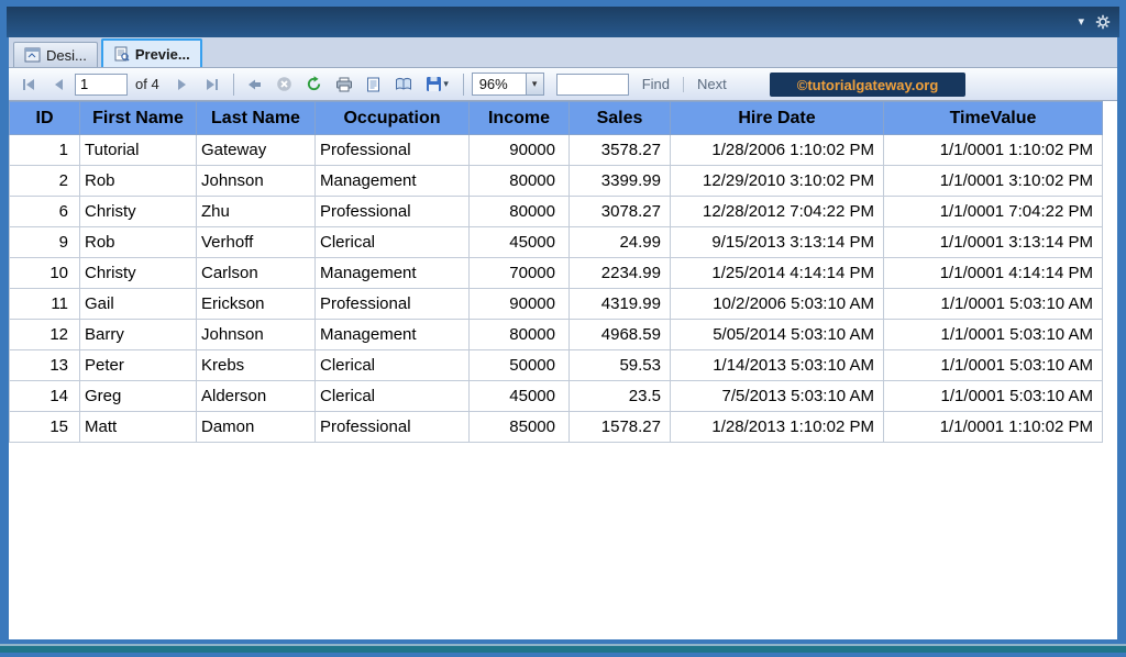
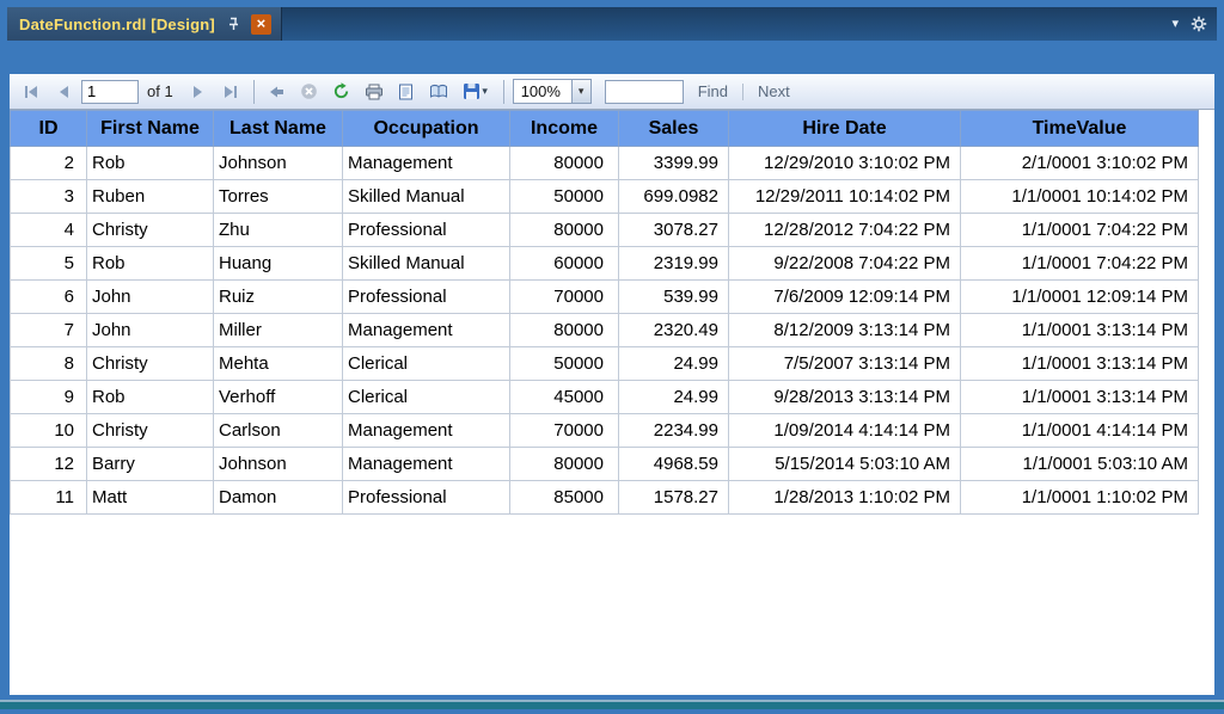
+ DateFunction.rdl [Design]
+ ×
  ▾
- Desi...
- Previe...
  1
- of 4
+ of 1
  ▾
- 96%
+ 100%
  ▾
  Find
  Next
- ©tutorialgateway.org
  ID	First Name	Last Name	Occupation	Income	Sales	Hire Date	TimeValue
- 1	Tutorial	Gateway	Professional	90000	3578.27	1/28/2006 1:10:02 PM	1/1/0001 1:10:02 PM
- 2	Rob	Johnson	Management	80000	3399.99	12/29/2010 3:10:02 PM	1/1/0001 3:10:02 PM
+ 2	Rob	Johnson	Management	80000	3399.99	12/29/2010 3:10:02 PM	2/1/0001 3:10:02 PM
+ 3	Ruben	Torres	Skilled Manual	50000	699.0982	12/29/2011 10:14:02 PM	1/1/0001 10:14:02 PM
- 6	Christy	Zhu	Professional	80000	3078.27	12/28/2012 7:04:22 PM	1/1/0001 7:04:22 PM
+ 4	Christy	Zhu	Professional	80000	3078.27	12/28/2012 7:04:22 PM	1/1/0001 7:04:22 PM
+ 5	Rob	Huang	Skilled Manual	60000	2319.99	9/22/2008 7:04:22 PM	1/1/0001 7:04:22 PM
+ 6	John	Ruiz	Professional	70000	539.99	7/6/2009 12:09:14 PM	1/1/0001 12:09:14 PM
+ 7	John	Miller	Management	80000	2320.49	8/12/2009 3:13:14 PM	1/1/0001 3:13:14 PM
+ 8	Christy	Mehta	Clerical	50000	24.99	7/5/2007 3:13:14 PM	1/1/0001 3:13:14 PM
- 9	Rob	Verhoff	Clerical	45000	24.99	9/15/2013 3:13:14 PM	1/1/0001 3:13:14 PM
+ 9	Rob	Verhoff	Clerical	45000	24.99	9/28/2013 3:13:14 PM	1/1/0001 3:13:14 PM
- 10	Christy	Carlson	Management	70000	2234.99	1/25/2014 4:14:14 PM	1/1/0001 4:14:14 PM
+ 10	Christy	Carlson	Management	70000	2234.99	1/09/2014 4:14:14 PM	1/1/0001 4:14:14 PM
- 11	Gail	Erickson	Professional	90000	4319.99	10/2/2006 5:03:10 AM	1/1/0001 5:03:10 AM
- 12	Barry	Johnson	Management	80000	4968.59	5/05/2014 5:03:10 AM	1/1/0001 5:03:10 AM
+ 12	Barry	Johnson	Management	80000	4968.59	5/15/2014 5:03:10 AM	1/1/0001 5:03:10 AM
- 13	Peter	Krebs	Clerical	50000	59.53	1/14/2013 5:03:10 AM	1/1/0001 5:03:10 AM
- 14	Greg	Alderson	Clerical	45000	23.5	7/5/2013 5:03:10 AM	1/1/0001 5:03:10 AM
- 15	Matt	Damon	Professional	85000	1578.27	1/28/2013 1:10:02 PM	1/1/0001 1:10:02 PM
+ 11	Matt	Damon	Professional	85000	1578.27	1/28/2013 1:10:02 PM	1/1/0001 1:10:02 PM
